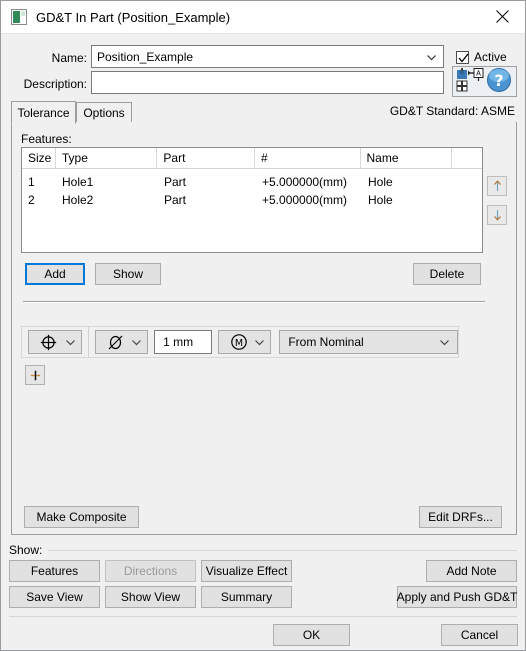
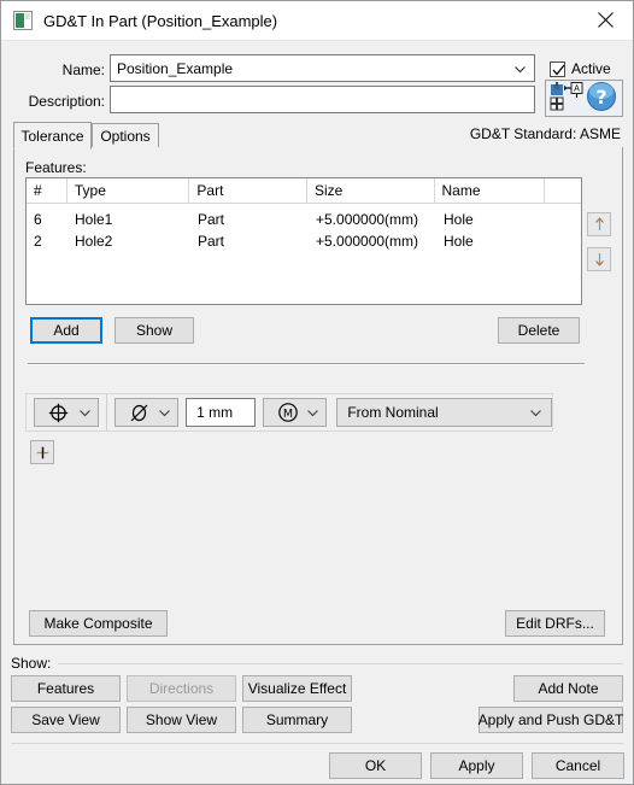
  GD&T In Part (Position_Example)
  Name:
  Position_Example
  Active
  Description:
  A
  ?
  Tolerance
  Options
  GD&T Standard: ASME
  Features:
- Size
+ #
  Type
  Part
- #
+ Size
  Name
- 1
+ 6
  Hole1
  Part
  +5.000000(mm)
  Hole
  2
  Hole2
  Part
  +5.000000(mm)
  Hole
  Add
  Show
  Delete
  1 mm
  M
  From Nominal
  Make Composite
  Edit DRFs...
  Show:
  Features
  Directions
  Visualize Effect
  Add Note
  Save View
  Show View
  Summary
  Apply and Push GD&T
  OK
+ Apply
  Cancel
